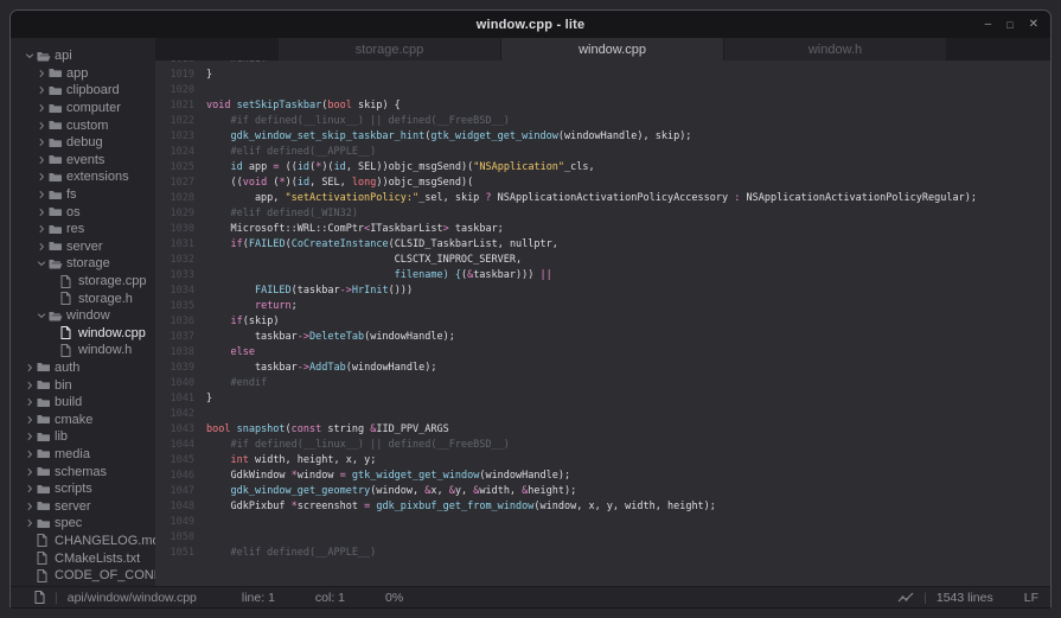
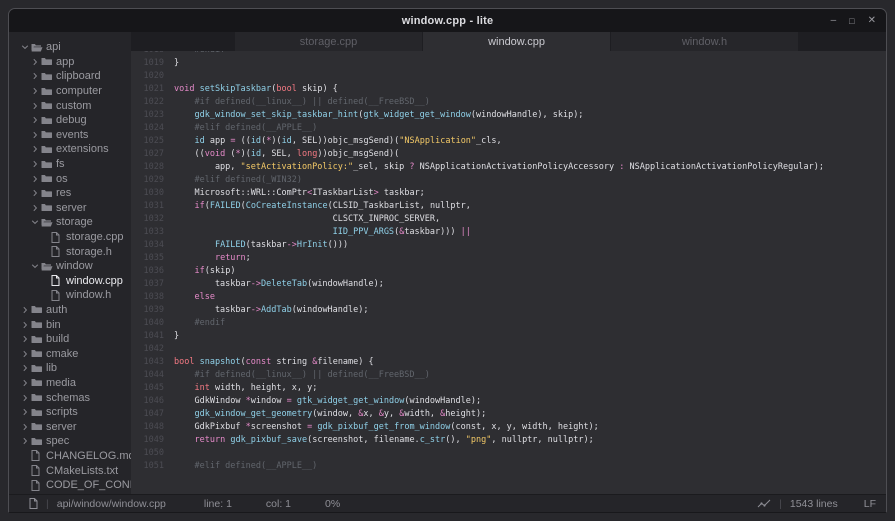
  window.cpp - lite
  –
  □
  ✕
  api
  app
  clipboard
  computer
  custom
  debug
  events
  extensions
  fs
  os
  res
  server
  storage
  storage.cpp
  storage.h
  window
  window.cpp
  window.h
  auth
  bin
  build
  cmake
  lib
  media
  schemas
  scripts
  server
  spec
  CHANGELOG.m
  CMakeLists.txt
  storage.cpp
  window.cpp
  window.h
  1019
  }
  1020
  1021
  void setSkipTaskbar(bool skip) {
  1022
  #if defined(__linux__) || defined(__FreeBSD__)
  1023
  gdk_window_set_skip_taskbar_hint(gtk_widget_get_window(windowHandle), skip);
  1024
  #elif defined(__APPLE__)
  1025
  id app = ((id(*)(id, SEL))objc_msgSend)("NSApplication"_cls,
  1027
  ((void (*)(id, SEL, long))objc_msgSend)(
  1028
  app, "setActivationPolicy:"_sel, skip ? NSApplicationActivationPolicyAccessory : NSApplicationActivationPolicyRegular);
  1029
  #elif defined(_WIN32)
  1030
  Microsoft::WRL::ComPtr<ITaskbarList> taskbar;
  1031
  if(FAILED(CoCreateInstance(CLSID_TaskbarList, nullptr,
  1032
  CLSCTX_INPROC_SERVER,
  1033
- filename) {(&taskbar))) ||
+ IID_PPV_ARGS(&taskbar))) ||
  1034
  FAILED(taskbar->HrInit()))
  1035
  return;
  1036
  if(skip)
  1037
  taskbar->DeleteTab(windowHandle);
  1038
  else
  1039
  taskbar->AddTab(windowHandle);
  1040
  #endif
  1041
  }
  1042
  1043
- bool snapshot(const string &IID_PPV_ARGS
+ bool snapshot(const string &filename) {
  1044
  #if defined(__linux__) || defined(__FreeBSD__)
  1045
  int width, height, x, y;
  1046
  GdkWindow *window = gtk_widget_get_window(windowHandle);
  1047
  gdk_window_get_geometry(window, &x, &y, &width, &height);
  1048
- GdkPixbuf *screenshot = gdk_pixbuf_get_from_window(window, x, y, width, height);
+ GdkPixbuf *screenshot = gdk_pixbuf_get_from_window(const, x, y, width, height);
  1049
+ return gdk_pixbuf_save(screenshot, filename.c_str(), "png", nullptr, nullptr);
  1050
  1051
  #elif defined(__APPLE__)
  |
  api/window/window.cpp
  line: 1
  col: 1
  0%
  |
  1543 lines
  LF
